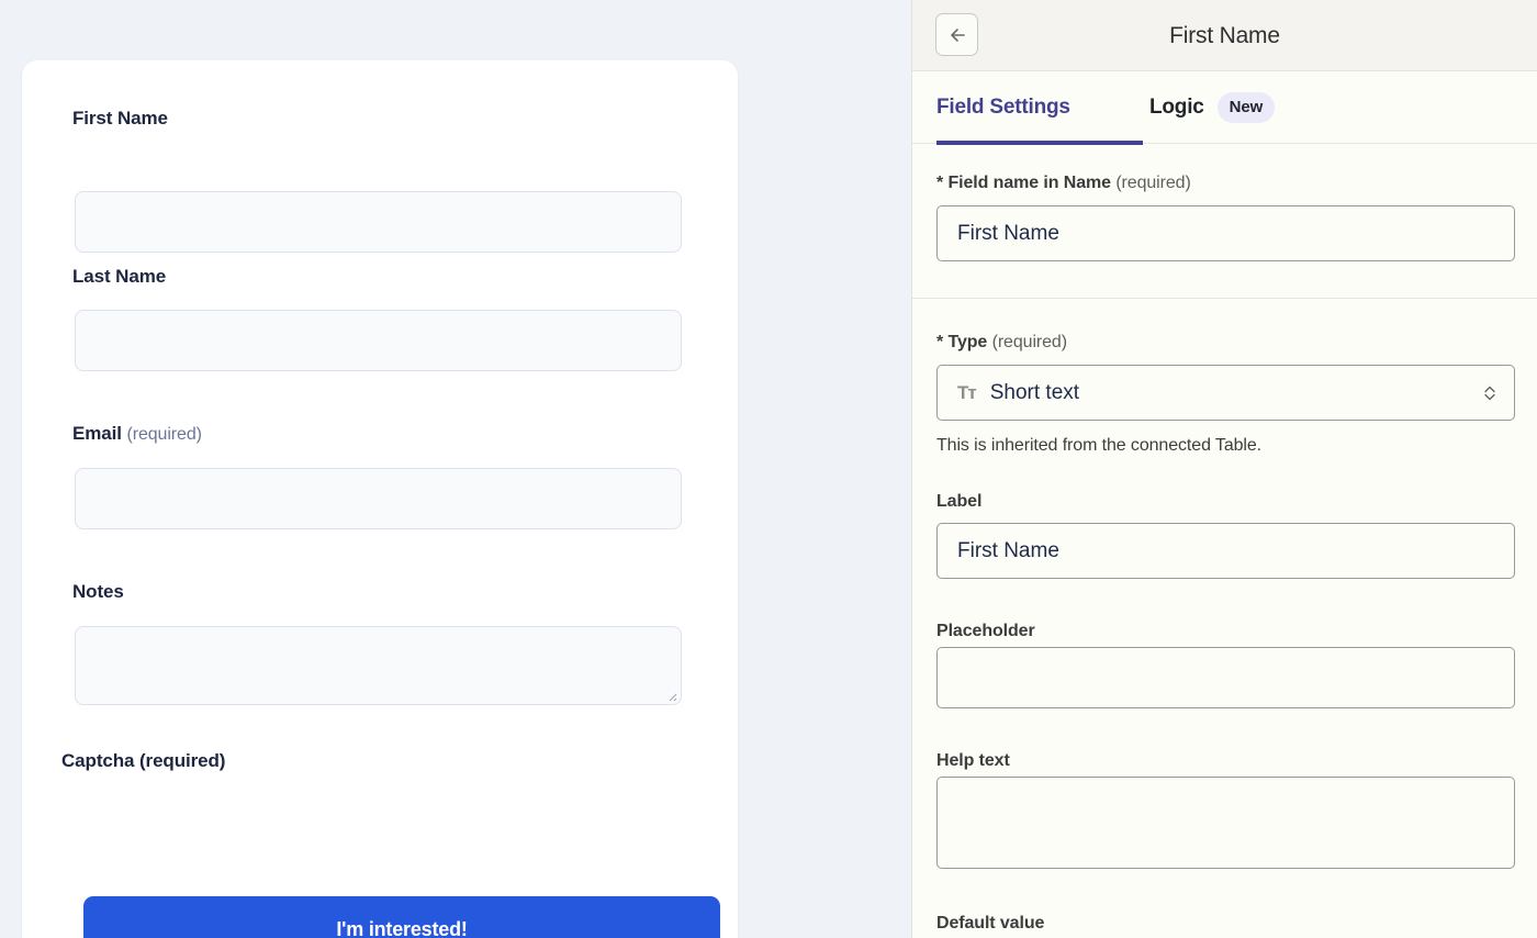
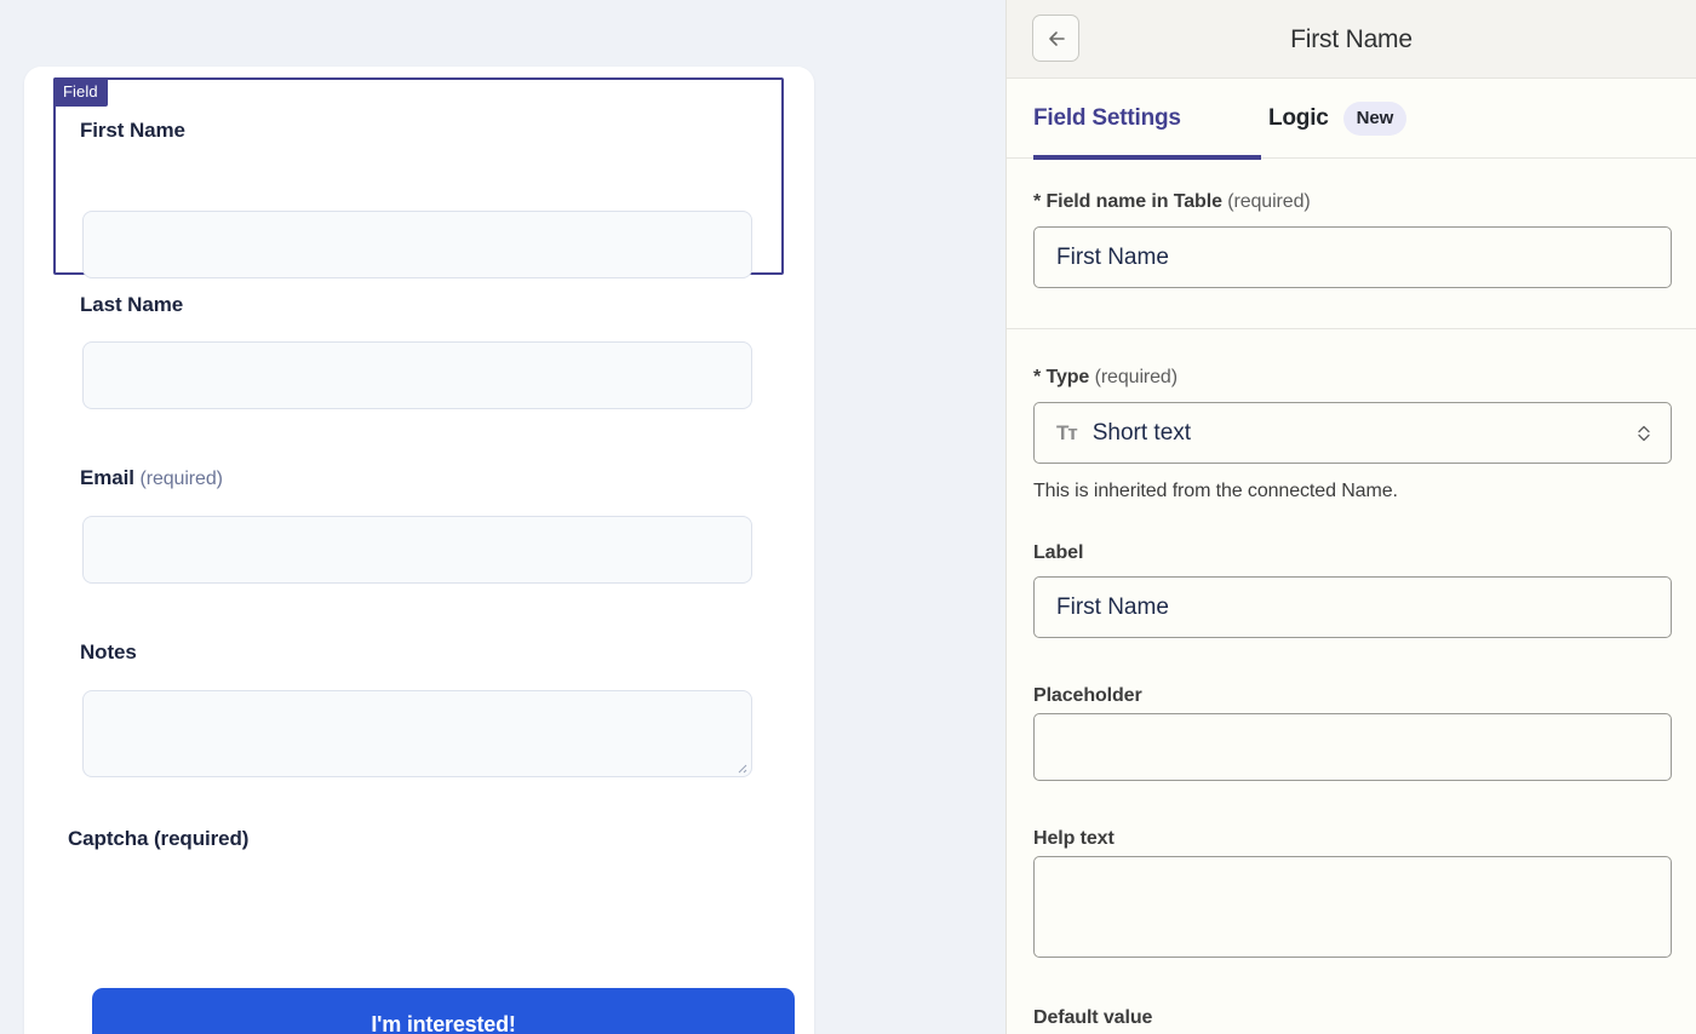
+ Field
  First Name
  Last Name
  Email (required)
  Notes
  Captcha (required)
  I'm interested!
  First Name
  Field Settings
  Logic
  New
- * Field name in Name (required)
+ * Field name in Table (required)
  First Name
  * Type (required)
  Tт
  Short text
- This is inherited from the connected Table.
+ This is inherited from the connected Name.
  Label
  First Name
  Placeholder
  Help text
  Default value
